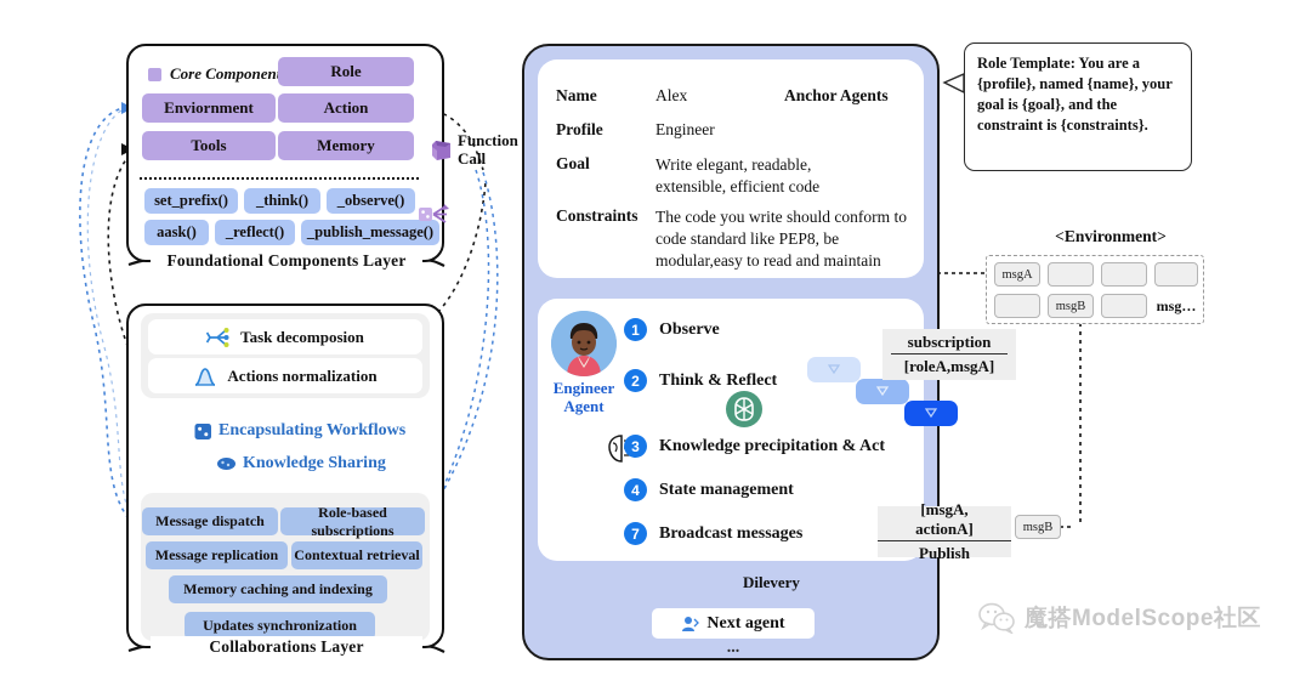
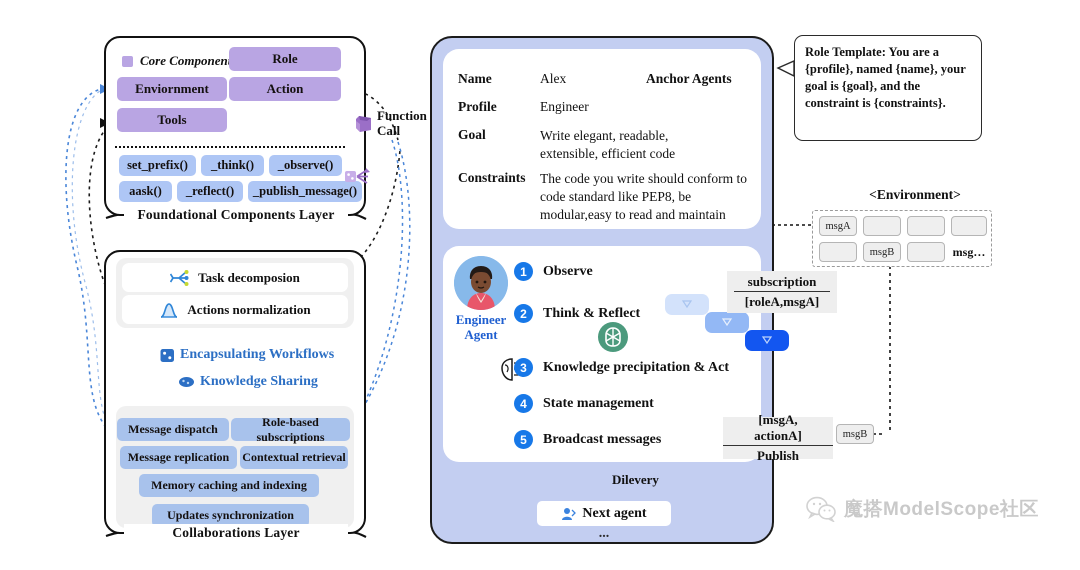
  Core Componen
  Role
  Enviornment
  Action
  Tools
- Memory
  set_prefix()
  _think()
  _observe()
  aask()
  _reflect()
  _publish_message()
  Foundational Components Layer
  Function
  Call
  Task decomposion
  Actions normalization
  Encapsulating Workflows
  Knowledge Sharing
  Message dispatch
  Role-based subscriptions
  Message replication
  Contextual retrieval
  Memory caching and indexing
  Updates synchronization
  Collaborations Layer
  Anchor Agents
  Name
  Alex
  Profile
  Engineer
  Goal
  Write elegant, readable, extensible, efficient code
  Constraints
  The code you write should conform to code standard like PEP8, be modular,easy to read and maintain
  Engineer
  Agent
  1
  Observe
  2
  Think & Reflect
  3
  Knowledge precipitation & Act
  4
  State management
- 7
+ 5
  Broadcast messages
  Dilevery
  Next agent
  ...
  Role Template: You are a {profile}, named {name}, your goal is {goal}, and the constraint is {constraints}.
  <Environment>
  msgA
  msgB
  msg…
  subscription
  [roleA,msgA]
  [msgA, actionA]
  Publish
  msgB
  魔搭ModelScope社区
